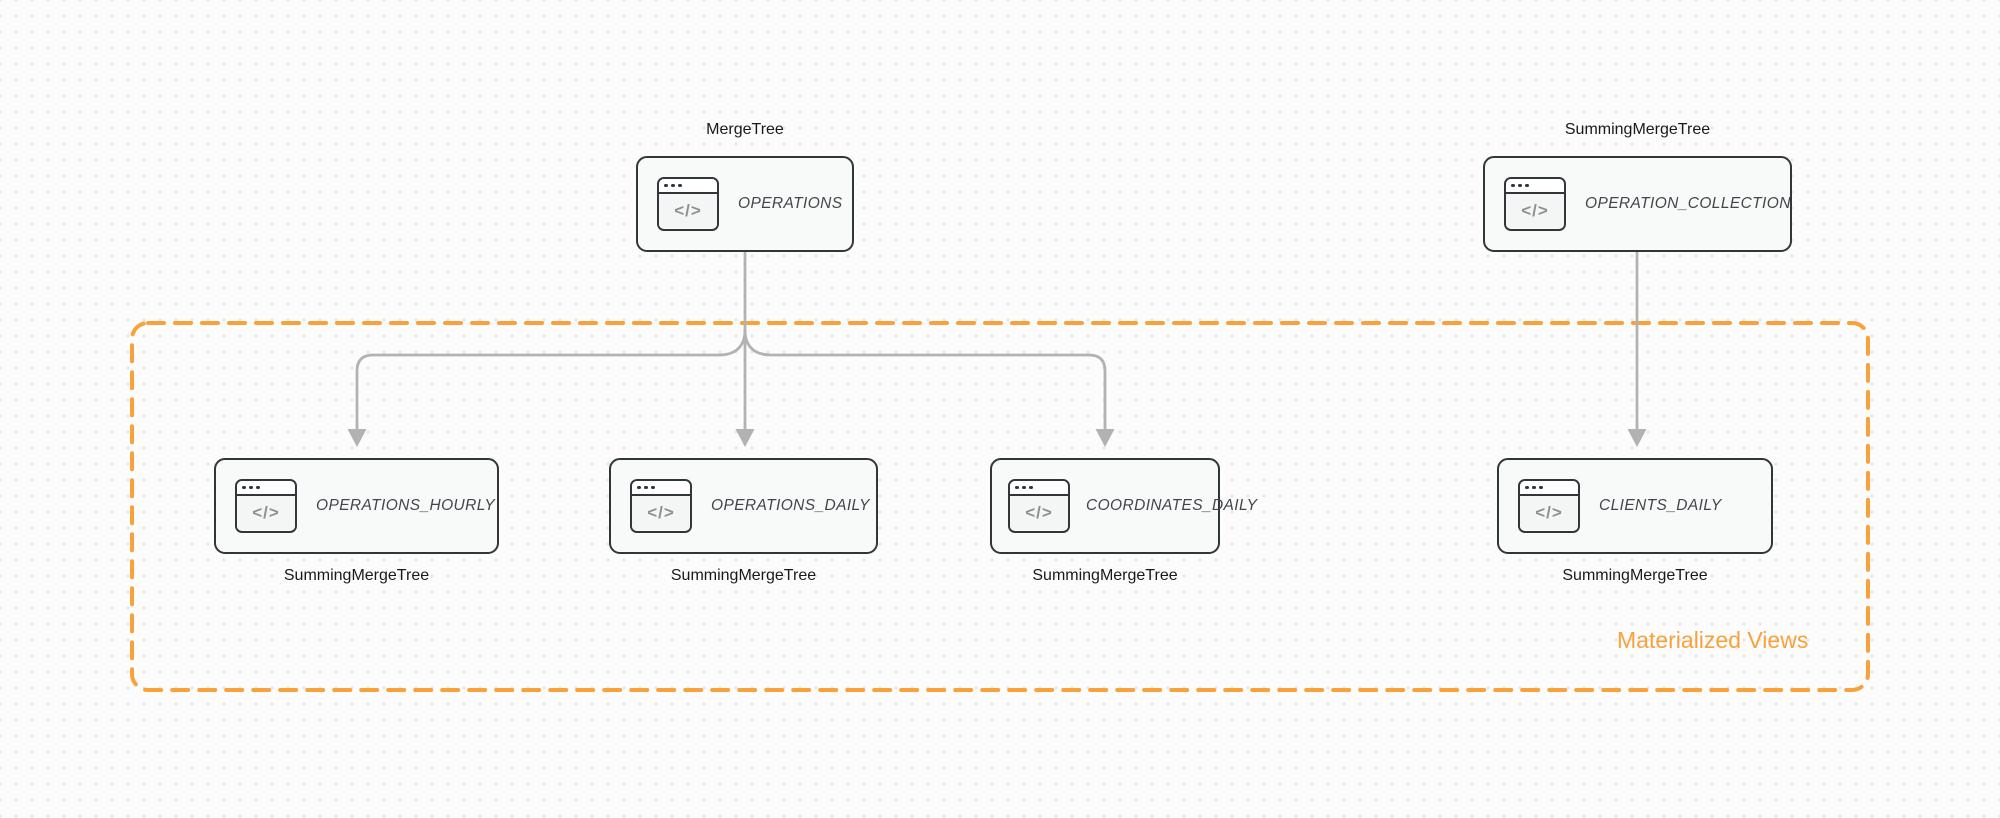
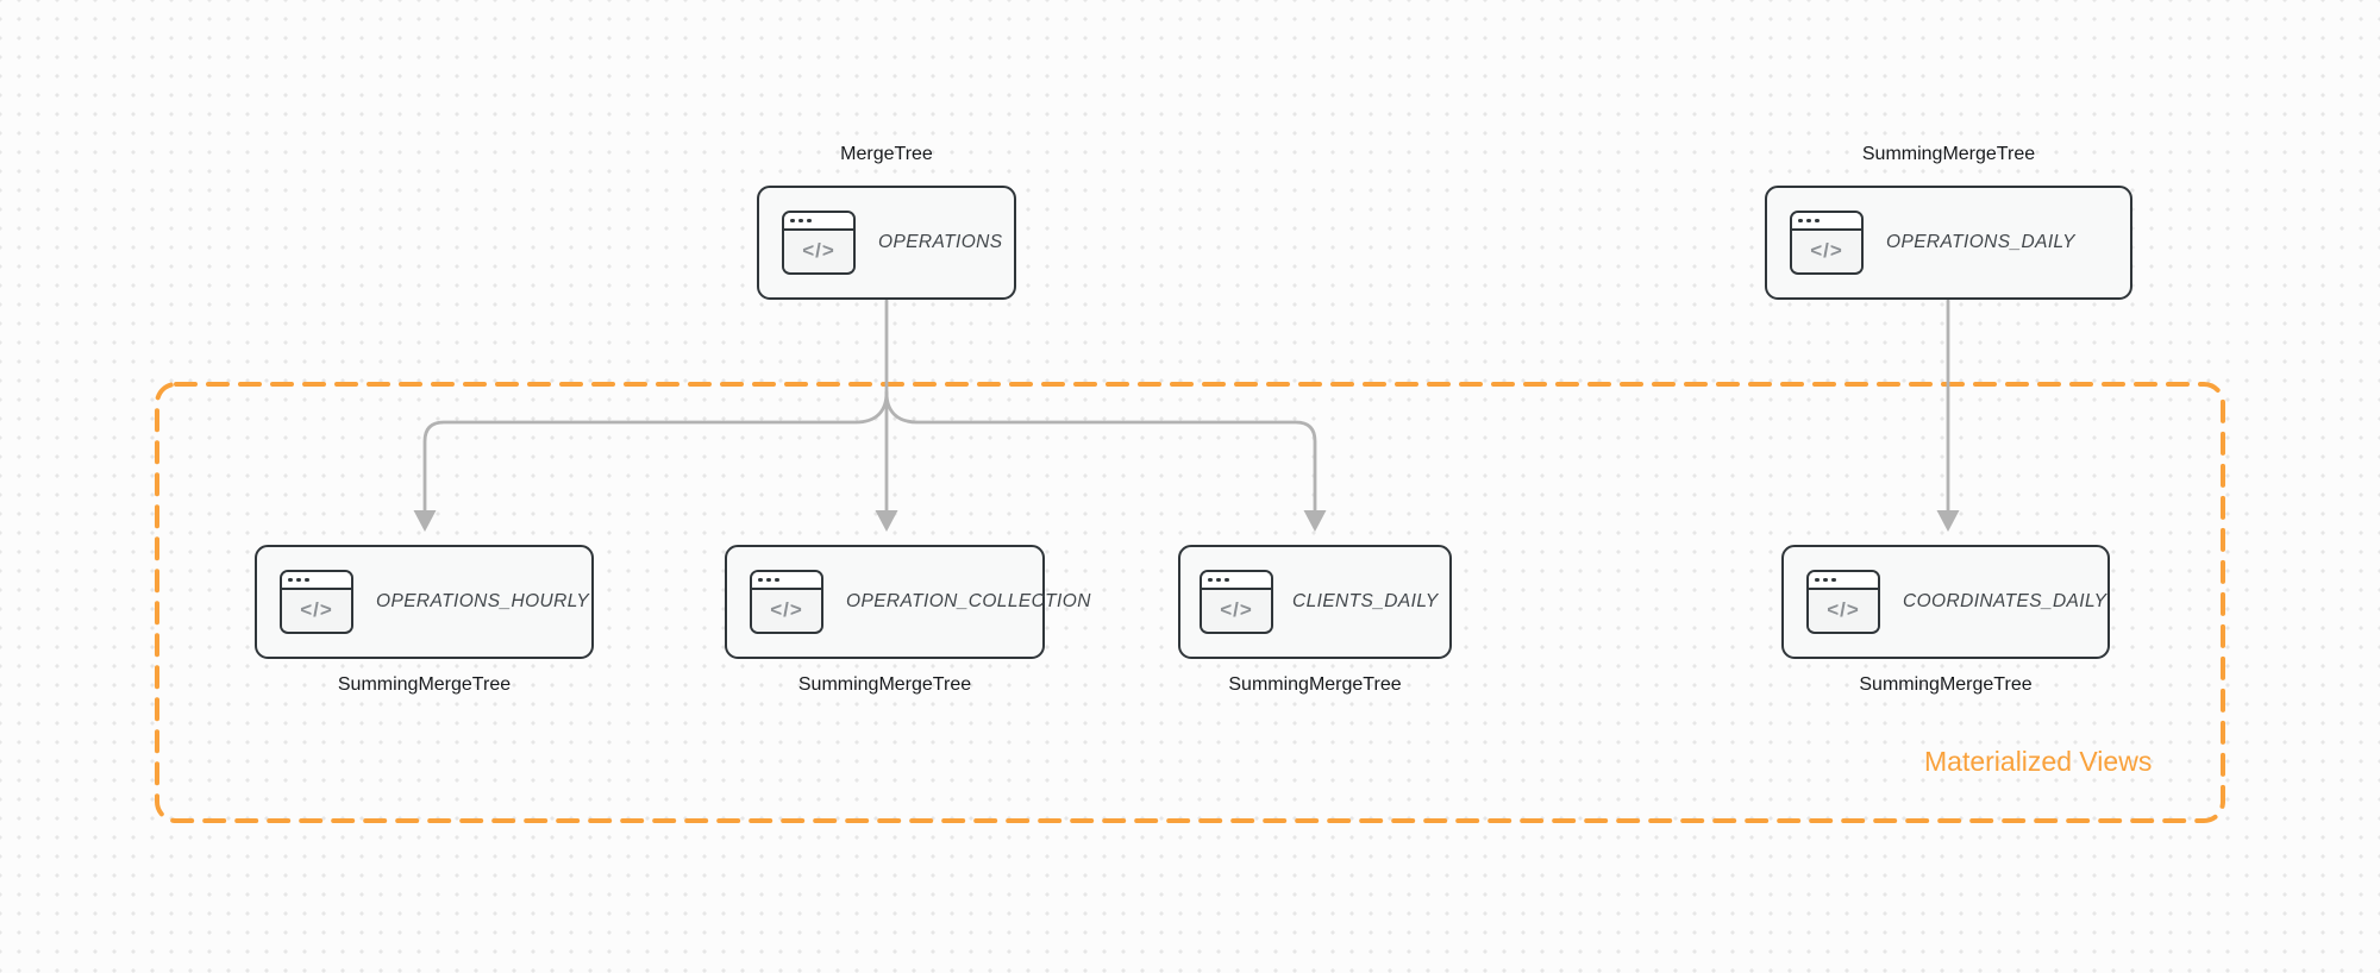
  MergeTree
  SummingMergeTree
  </>
  OPERATIONS
  </>
- OPERATION_COLLECTION
+ OPERATIONS_DAILY
  </>
  OPERATIONS_HOURLY
  </>
- OPERATIONS_DAILY
+ OPERATION_COLLECTION
  </>
- COORDINATES_DAILY
+ CLIENTS_DAILY
  </>
- CLIENTS_DAILY
+ COORDINATES_DAILY
  SummingMergeTree
  SummingMergeTree
  SummingMergeTree
  SummingMergeTree
  Materialized Views
